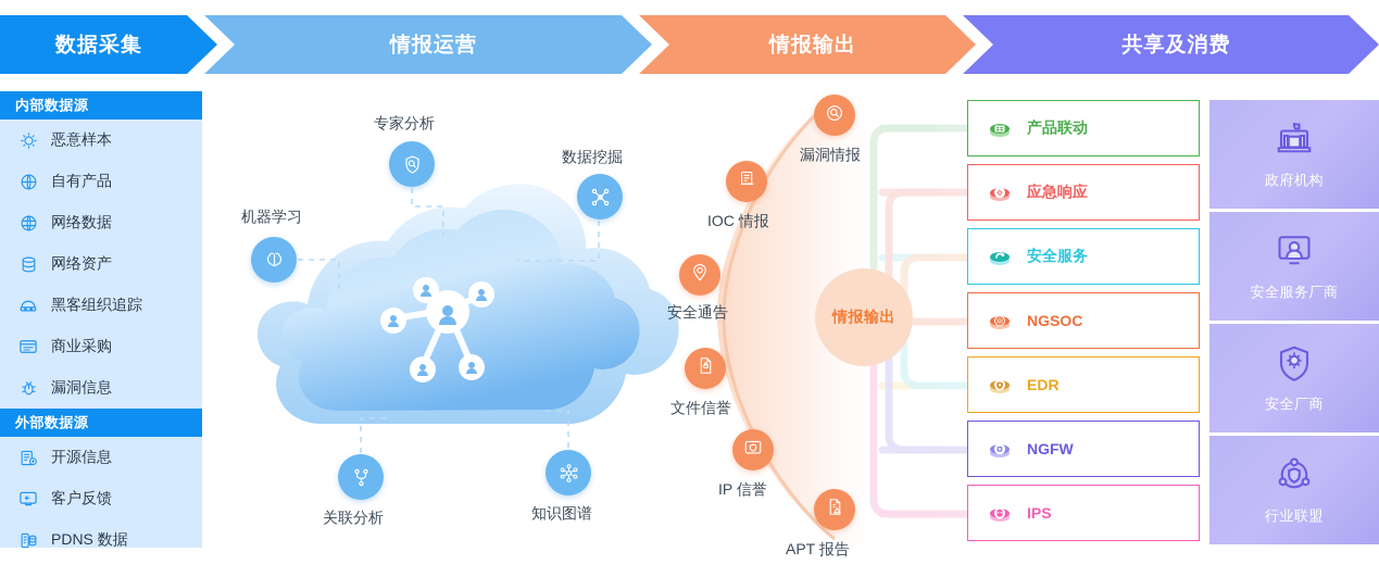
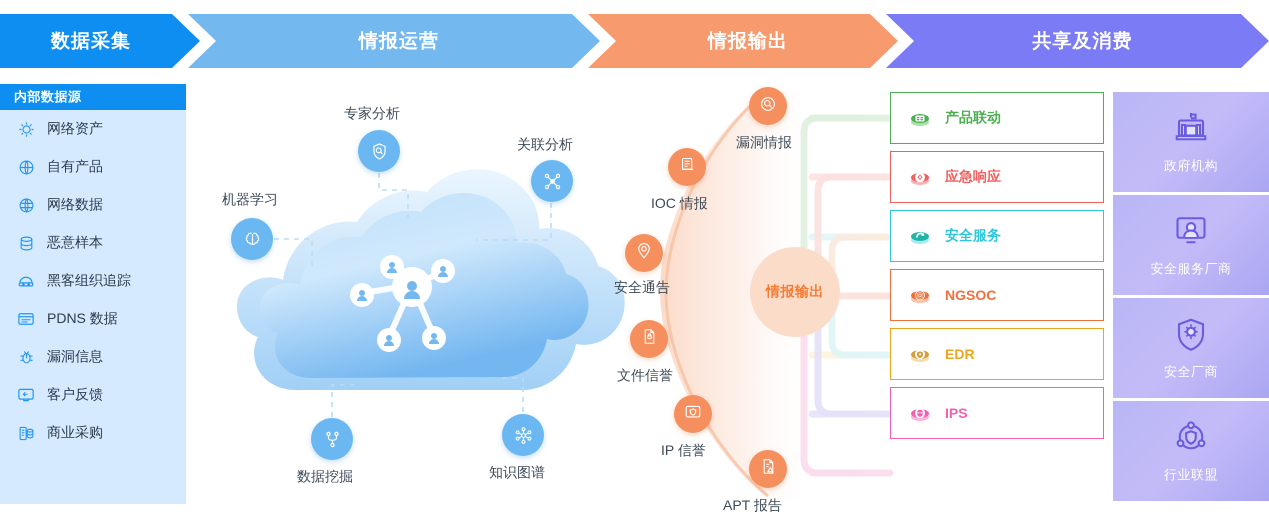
  数据采集
  情报运营
  情报输出
  共享及消费
  内部数据源
- 恶意样本
+ 网络资产
  自有产品
  网络数据
- 网络资产
+ 恶意样本
  黑客组织追踪
- 商业采购
+ PDNS 数据
  漏洞信息
- 外部数据源
- 开源信息
  客户反馈
- PDNS 数据
+ 商业采购
  专家分析
- 数据挖掘
+ 关联分析
  机器学习
- 关联分析
+ 数据挖掘
  知识图谱
  漏洞情报
  IOC 情报
  安全通告
  文件信誉
  IP 信誉
  APT 报告
  情报输出
  产品联动
  应急响应
  安全服务
  NGSOC
  EDR
- NGFW
  IPS
  政府机构
  安全服务厂商
  安全厂商
  行业联盟
